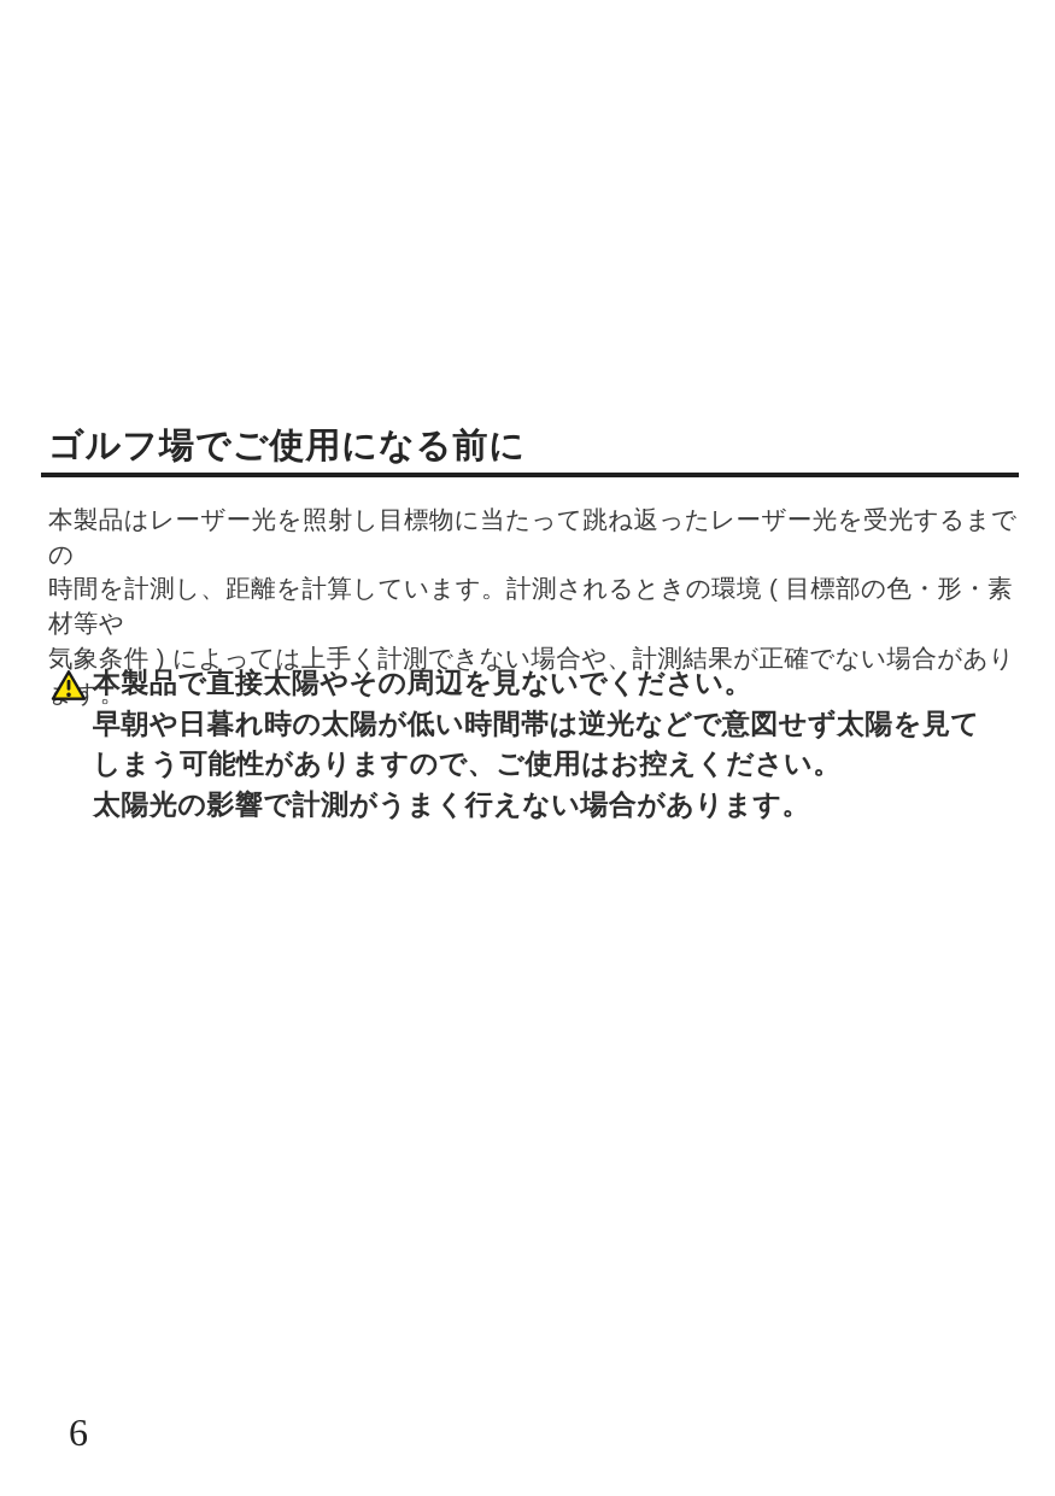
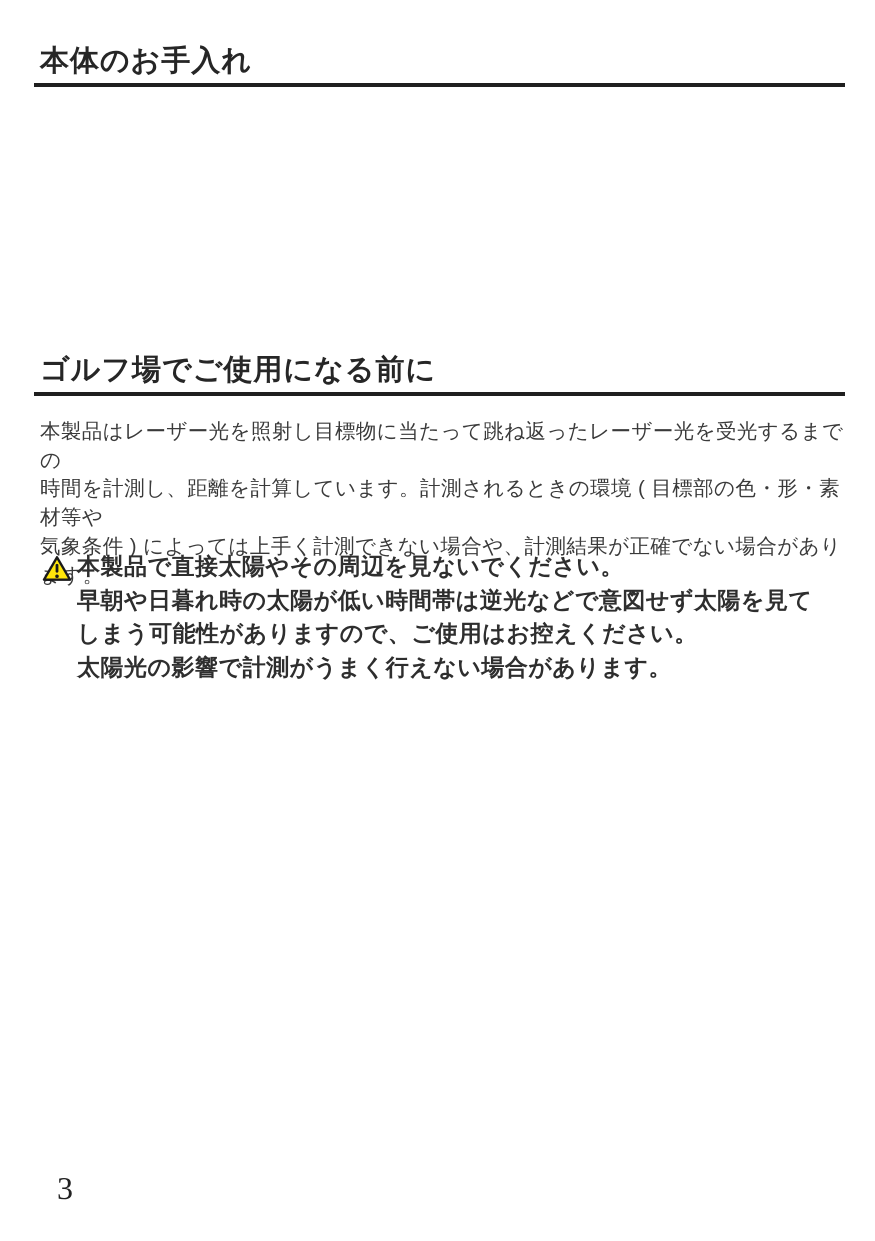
+ 本体のお手入れ
  ゴルフ場でご使用になる前に
  本製品はレーザー光を照射し目標物に当たって跳ね返ったレーザー光を受光するまでの
  時間を計測し、距離を計算しています。計測されるときの環境 ( 目標部の色・形・素材等や
  気象条件 ) によっては上手く計測できない場合や、計測結果が正確でない場合がありす。
  本製品で直接太陽やその周辺を見ないでください。
  早朝や日暮れ時の太陽が低い時間帯は逆光などで意図せず太陽を見て
  しまう可能性がありますので、ご使用はお控えください。
  太陽光の影響で計測がうまく行えない場合があります。
- 6
+ 3
